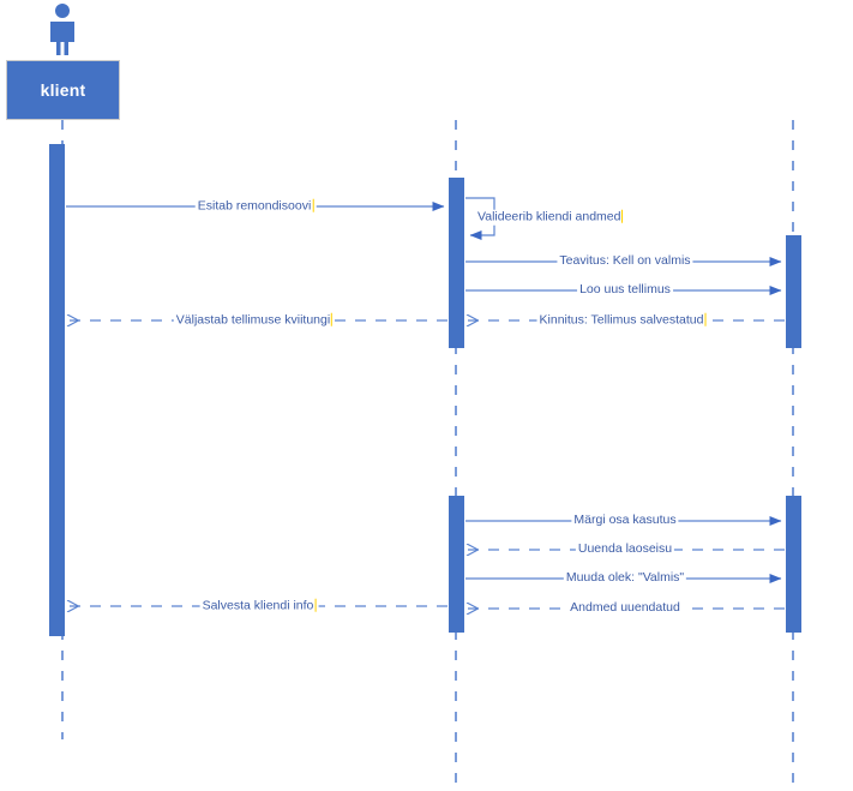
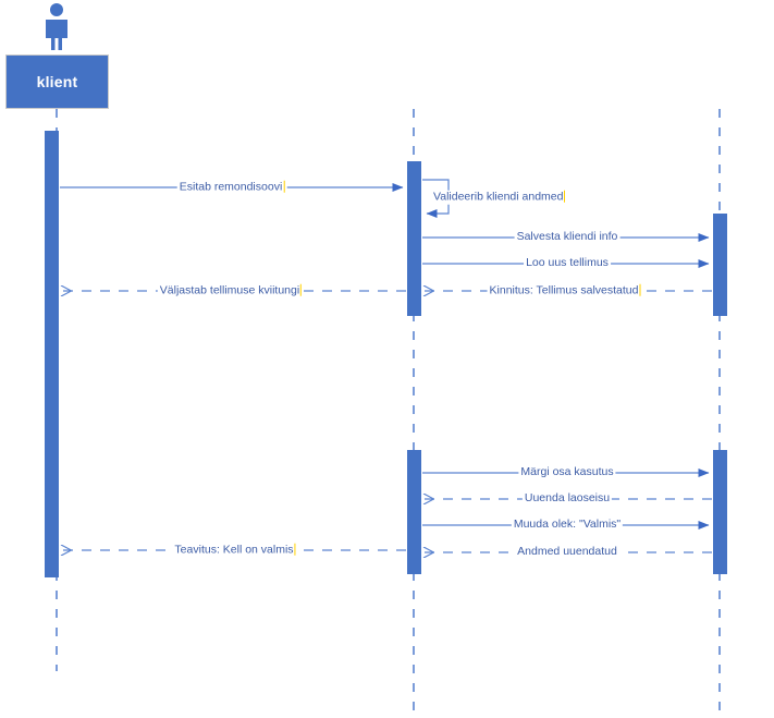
  klient
  Esitab remondisoovi
  Valideerib kliendi andmed
- Teavitus: Kell on valmis
+ Salvesta kliendi info
  Loo uus tellimus
  Kinnitus: Tellimus salvestatud
  Väljastab tellimuse kviitungi
  Märgi osa kasutus
  Uuenda laoseisu
  Muuda olek: "Valmis"
  Andmed uuendatud
- Salvesta kliendi info
+ Teavitus: Kell on valmis
